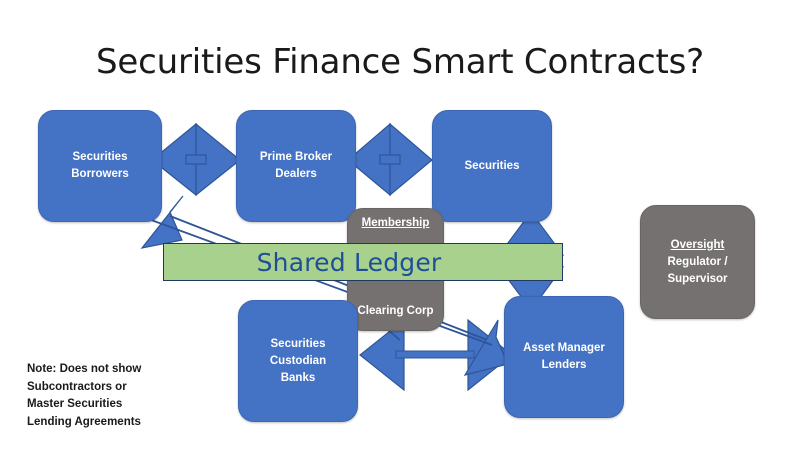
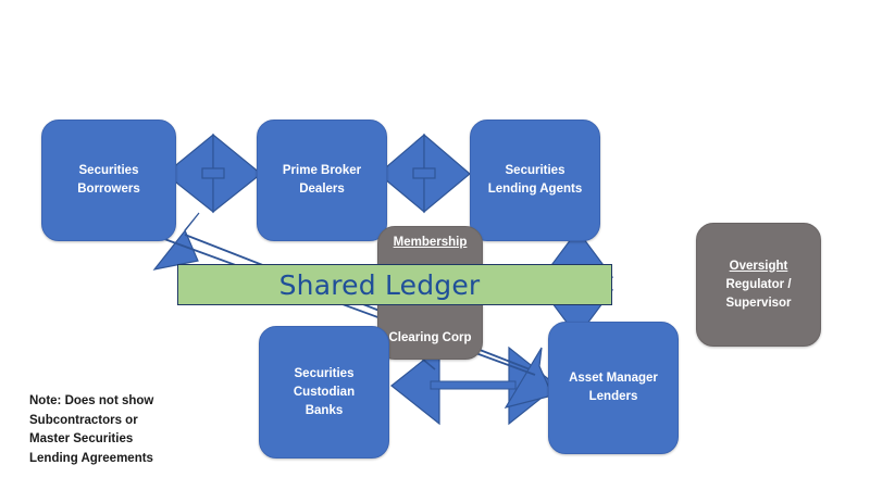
- Securities Finance Smart Contracts?
  Securities
  Borrowers
  Prime Broker
  Dealers
  Securities
+ Lending Agents
  Membership
  Clearing Corp
  Securities
  Custodian
  Banks
  Asset Manager
  Lenders
  Oversight
  Regulator /
  Supervisor
  Shared Ledger
  Note: Does not show
  Subcontractors or
  Master Securities
  Lending Agreements
